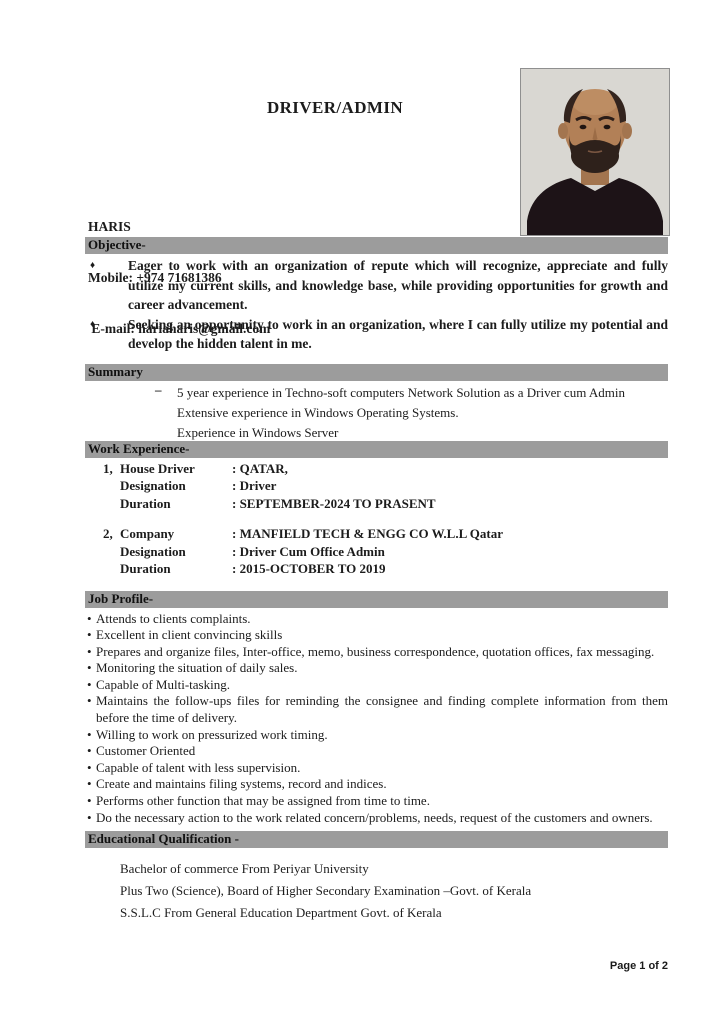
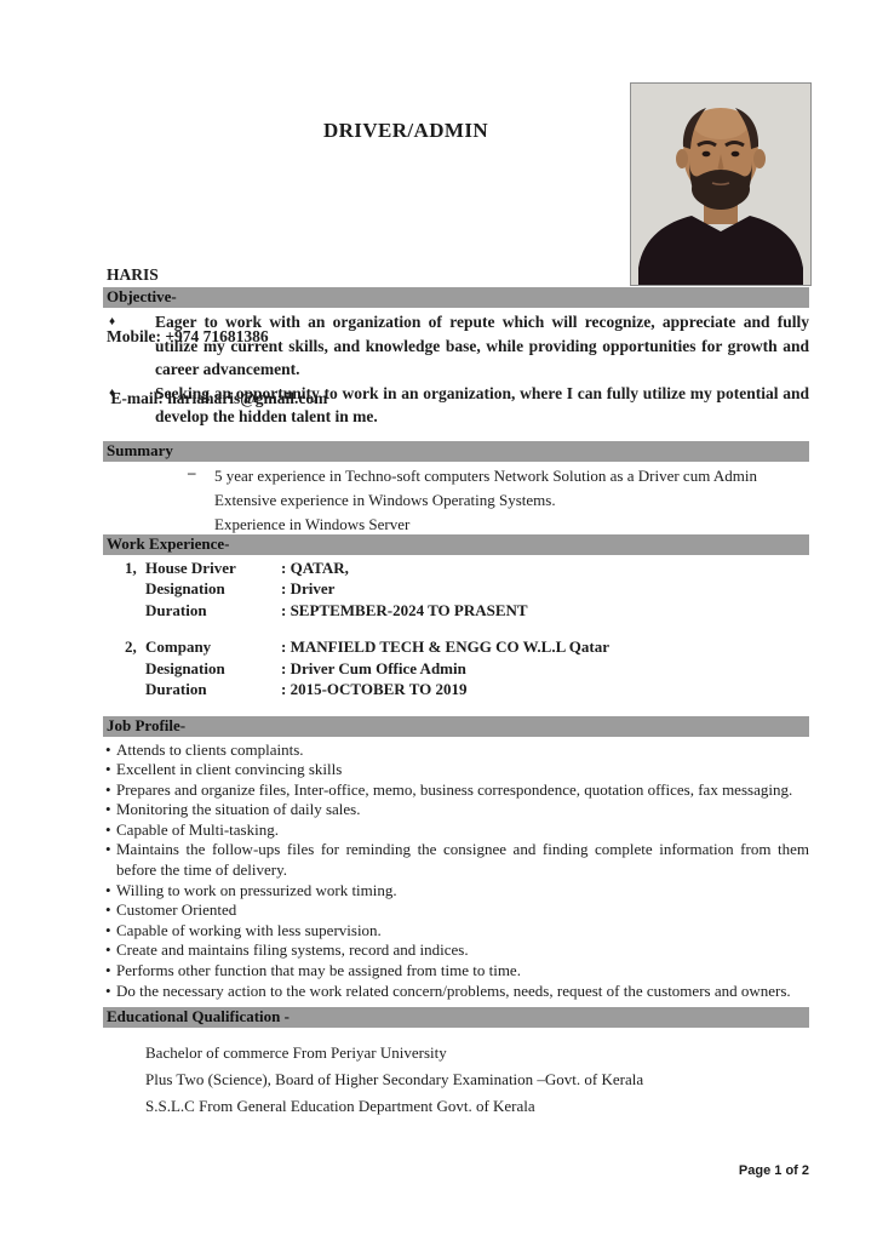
  DRIVER/ADMIN
  HARIS
  Mobile: +974 71681386
  E-mail: hariaharis@gmail.com
  Objective-
  ♦
  Eager to work with an organization of repute which will recognize, appreciate and fully utilize my current skills, and knowledge base, while providing opportunities for growth and career advancement.
  ♦
  Seeking an opportunity to work in an organization, where I can fully utilize my potential and develop the hidden talent in me.
  Summary
  –
  5 year experience in Techno-soft computers Network Solution as a Driver cum Admin
  Extensive experience in Windows Operating Systems.
  Experience in Windows Server
  Work Experience-
  1,
  House Driver
  : QATAR,
  Designation
  : Driver
  Duration
  : SEPTEMBER-2024 TO PRASENT
  2,
  Company
  : MANFIELD TECH & ENGG CO W.L.L Qatar
  Designation
  : Driver Cum Office Admin
  Duration
  : 2015-OCTOBER TO 2019
  Job Profile-
  •
  Attends to clients complaints.
  •
  Excellent in client convincing skills
  •
  Prepares and organize files, Inter-office, memo, business correspondence, quotation offices, fax messaging.
  •
  Monitoring the situation of daily sales.
  •
  Capable of Multi-tasking.
  •
  Maintains the follow-ups files for reminding the consignee and finding complete information from them before the time of delivery.
  •
  Willing to work on pressurized work timing.
  •
  Customer Oriented
  •
- Capable of talent with less supervision.
+ Capable of working with less supervision.
  •
  Create and maintains filing systems, record and indices.
  •
  Performs other function that may be assigned from time to time.
  •
  Do the necessary action to the work related concern/problems, needs, request of the customers and owners.
  Educational Qualification -
  Bachelor of commerce From Periyar University
  Plus Two (Science), Board of Higher Secondary Examination –Govt. of Kerala
  S.S.L.C From General Education Department Govt. of Kerala
  Page 1 of 2
